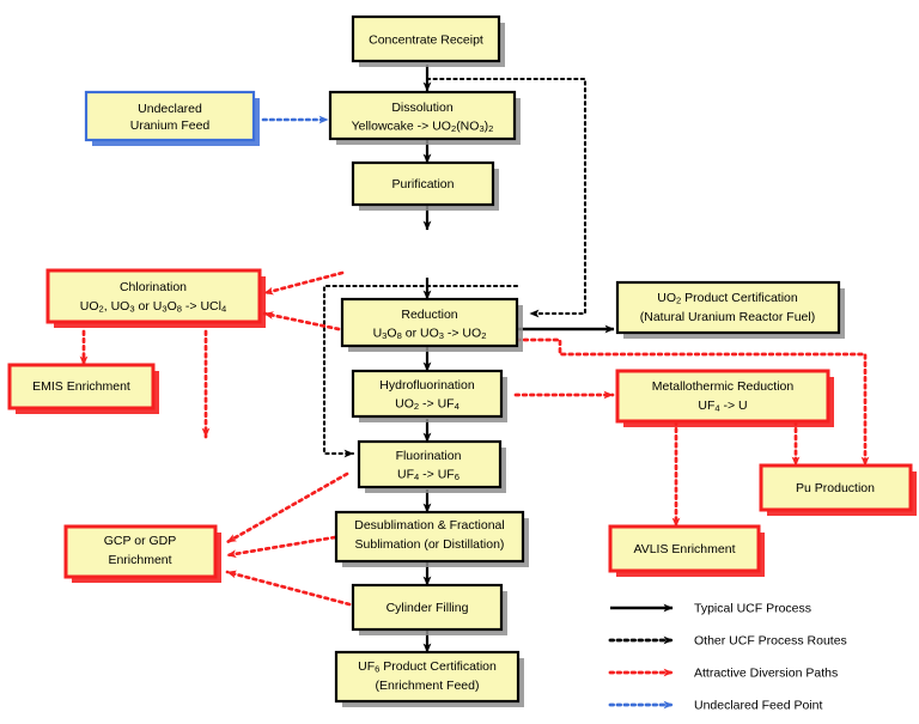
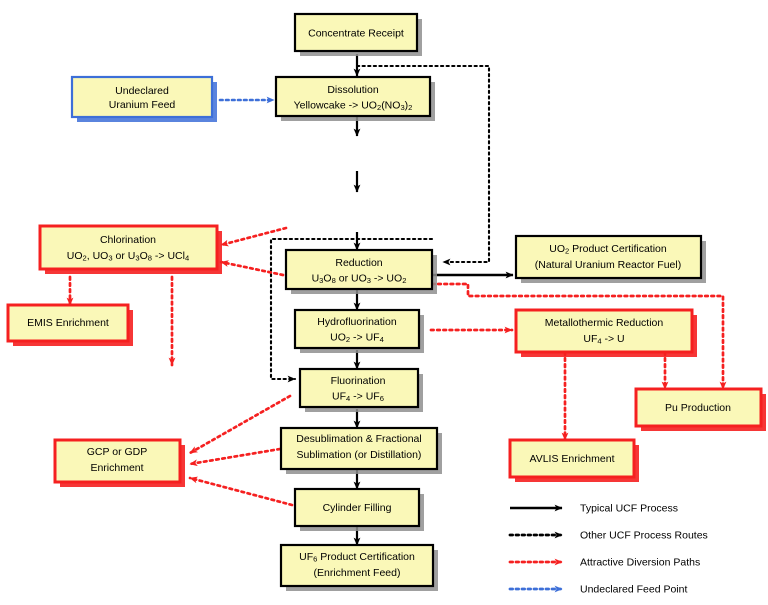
  Concentrate Receipt
  Undeclared
  Uranium Feed
  Dissolution
  Yellowcake -> UO2(NO3)2
- Purification
  Chlorination
  UO2, UO3 or U3O8 -> UCl4
  EMIS Enrichment
  Reduction
  U3O8 or UO3 -> UO2
  UO2 Product Certification
  (Natural Uranium Reactor Fuel)
  Hydrofluorination
  UO2 -> UF4
  Metallothermic Reduction
  UF4 -> U
  Fluorination
  UF4 -> UF6
  Pu Production
  AVLIS Enrichment
  Desublimation & Fractional
  Sublimation (or Distillation)
  GCP or GDP
  Enrichment
  Cylinder Filling
  UF6 Product Certification
  (Enrichment Feed)
  Typical UCF Process
  Other UCF Process Routes
  Attractive Diversion Paths
  Undeclared Feed Point
